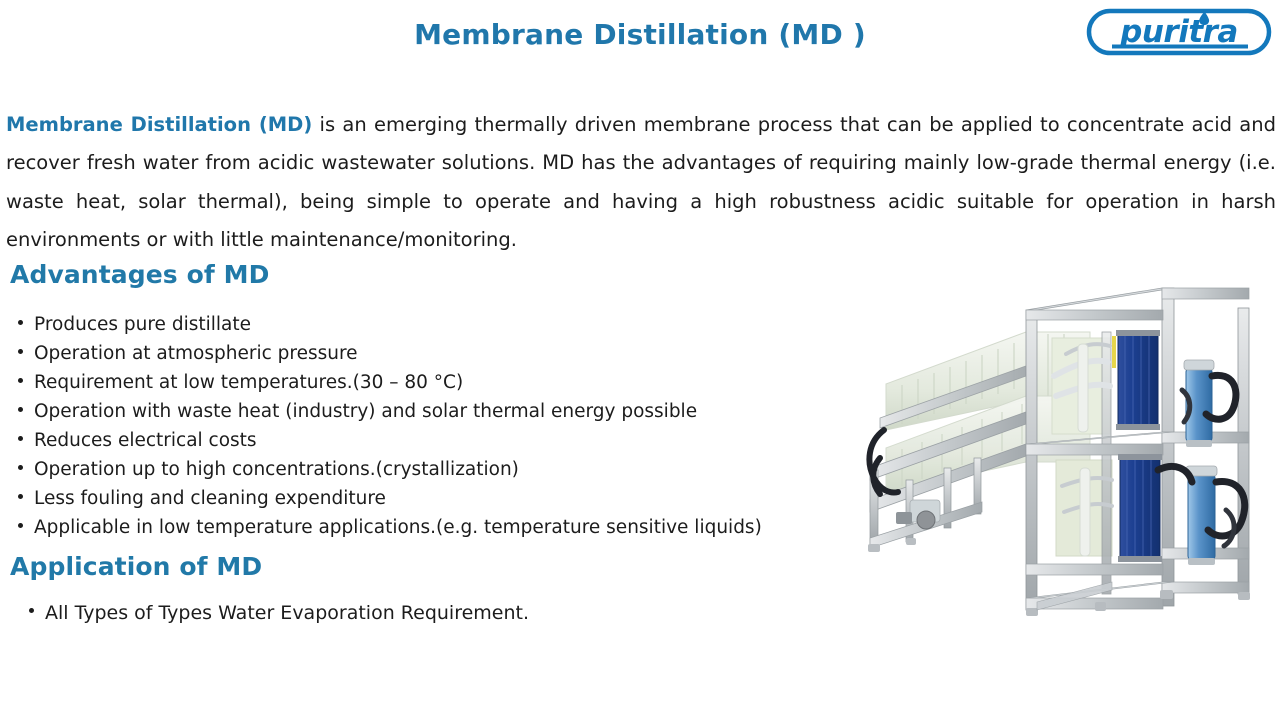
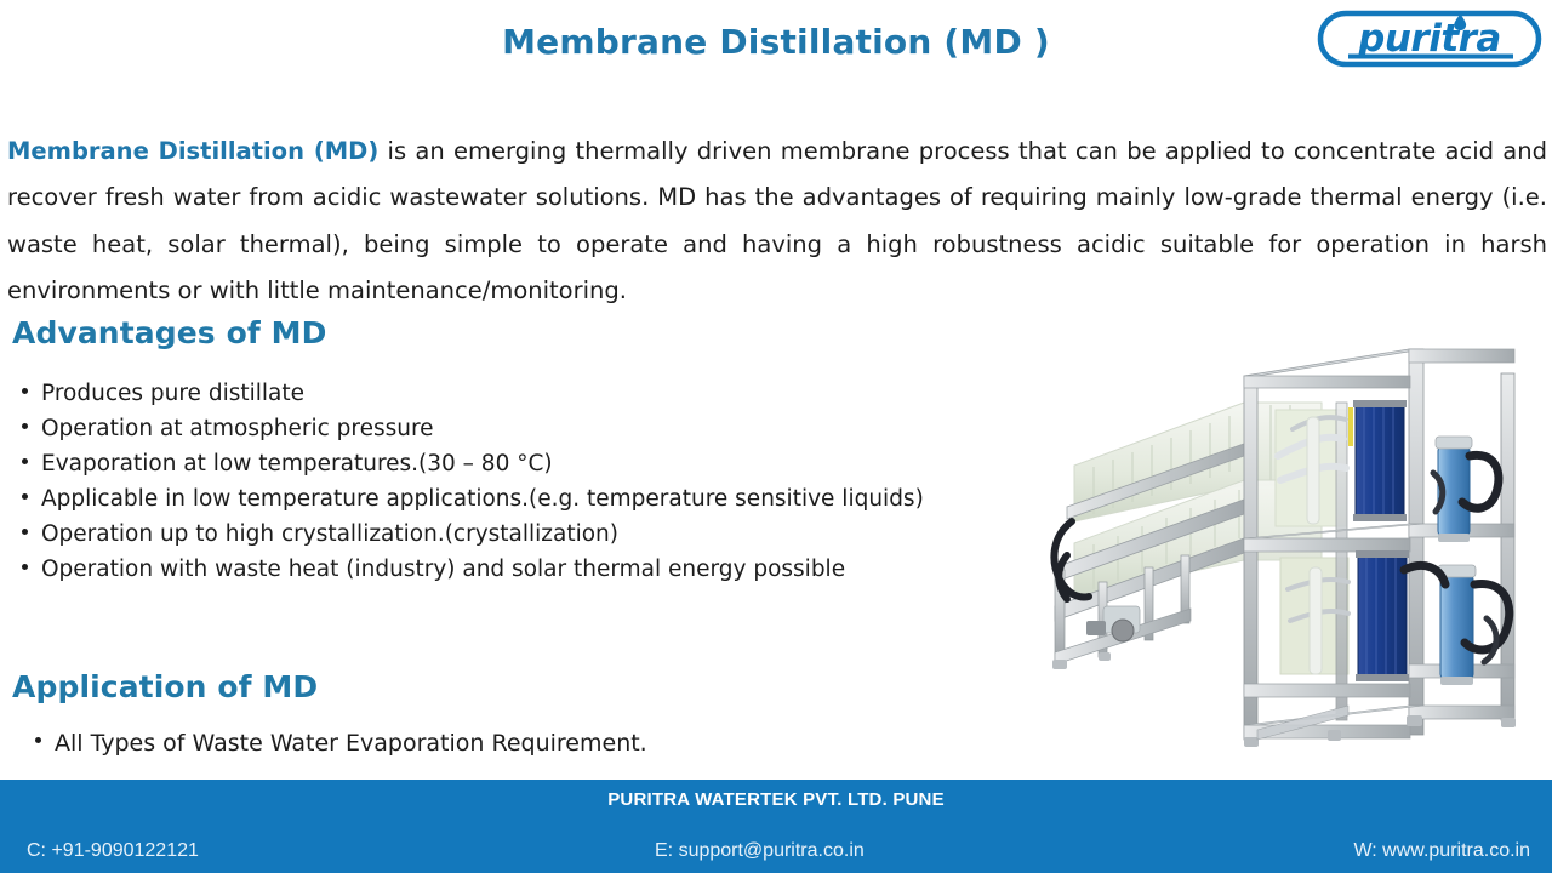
  Membrane Distillation (MD )
  puritra
  Membrane Distillation (MD) is an emerging thermally driven membrane process that can be applied to concentrate acid and recover fresh water from acidic wastewater solutions. MD has the advantages of requiring mainly low-grade thermal energy (i.e. waste heat, solar thermal), being simple to operate and having a high robustness acidic suitable for operation in harsh environments or with little maintenance/monitoring.
  Advantages of MD
  Produces pure distillate
  Operation at atmospheric pressure
- Requirement at low temperatures.(30 – 80 °C)
+ Evaporation at low temperatures.(30 – 80 °C)
- Operation with waste heat (industry) and solar thermal energy possible
+ Applicable in low temperature applications.(e.g. temperature sensitive liquids)
- Reduces electrical costs
- Operation up to high concentrations.(crystallization)
+ Operation up to high crystallization.(crystallization)
- Less fouling and cleaning expenditure
- Applicable in low temperature applications.(e.g. temperature sensitive liquids)
+ Operation with waste heat (industry) and solar thermal energy possible
  Application of MD
- All Types of Types Water Evaporation Requirement.
+ All Types of Waste Water Evaporation Requirement.
+ PURITRA WATERTEK PVT. LTD. PUNE
+ C: +91-9090122121
+ E: support@puritra.co.in
+ W: www.puritra.co.in
